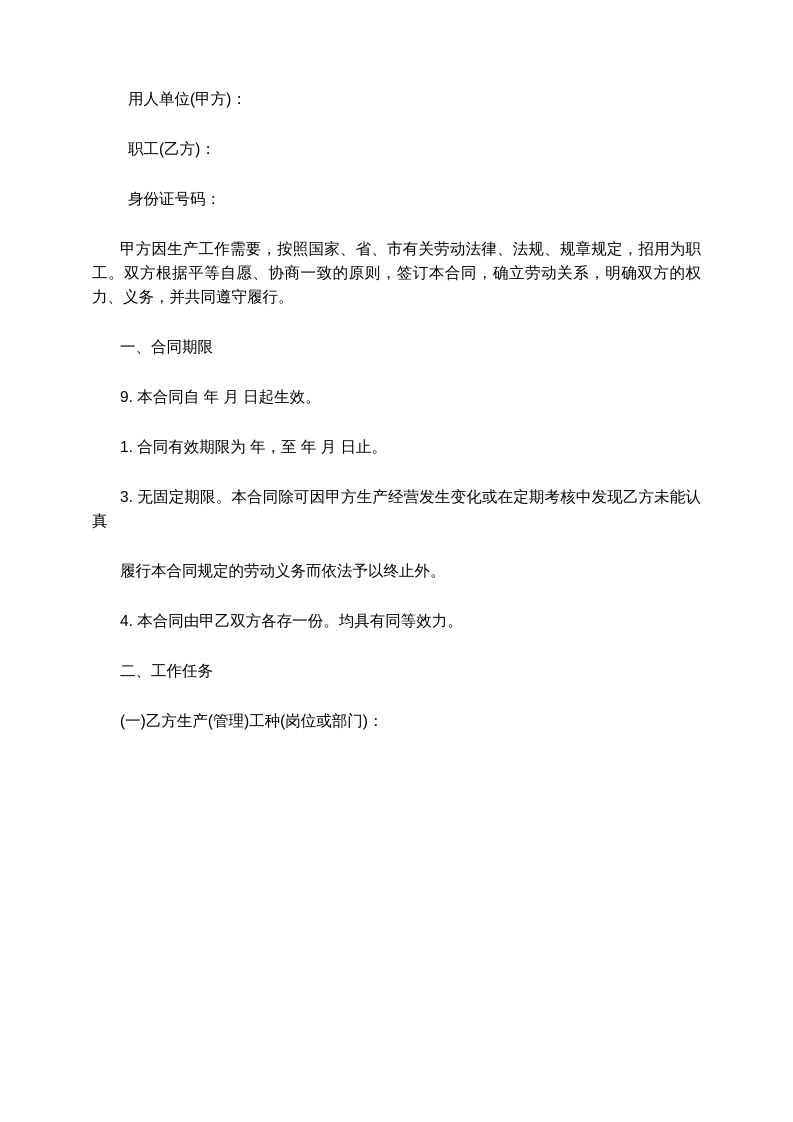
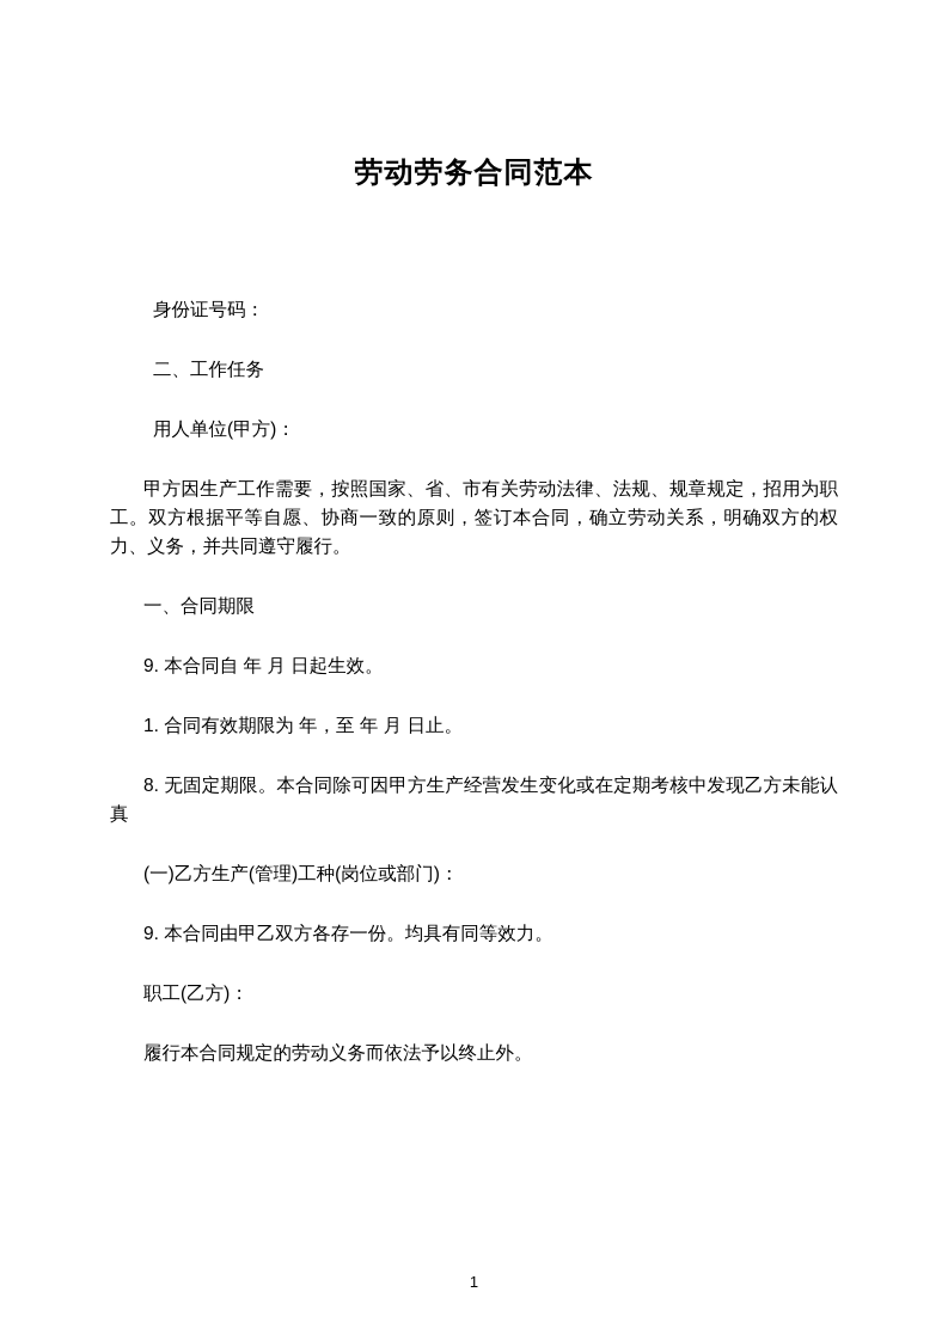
+ 劳动劳务合同范本
- 用人单位(甲方)：
+ 身份证号码：
- 职工(乙方)：
+ 二、工作任务
- 身份证号码：
+ 用人单位(甲方)：
  甲方因生产工作需要，按照国家、省、市有关劳动法律、法规、规章规定，招用为职工。双方根据平等自愿、协商一致的原则，签订本合同，确立劳动关系，明确双方的权力、义务，并共同遵守履行。
  一、合同期限
  9. 本合同自 年 月 日起生效。
  1. 合同有效期限为 年，至 年 月 日止。
- 3. 无固定期限。本合同除可因甲方生产经营发生变化或在定期考核中发现乙方未能认真
+ 8. 无固定期限。本合同除可因甲方生产经营发生变化或在定期考核中发现乙方未能认真
- 履行本合同规定的劳动义务而依法予以终止外。
+ (一)乙方生产(管理)工种(岗位或部门)：
- 4. 本合同由甲乙双方各存一份。均具有同等效力。
+ 9. 本合同由甲乙双方各存一份。均具有同等效力。
- 二、工作任务
+ 职工(乙方)：
- (一)乙方生产(管理)工种(岗位或部门)：
+ 履行本合同规定的劳动义务而依法予以终止外。
+ 1
